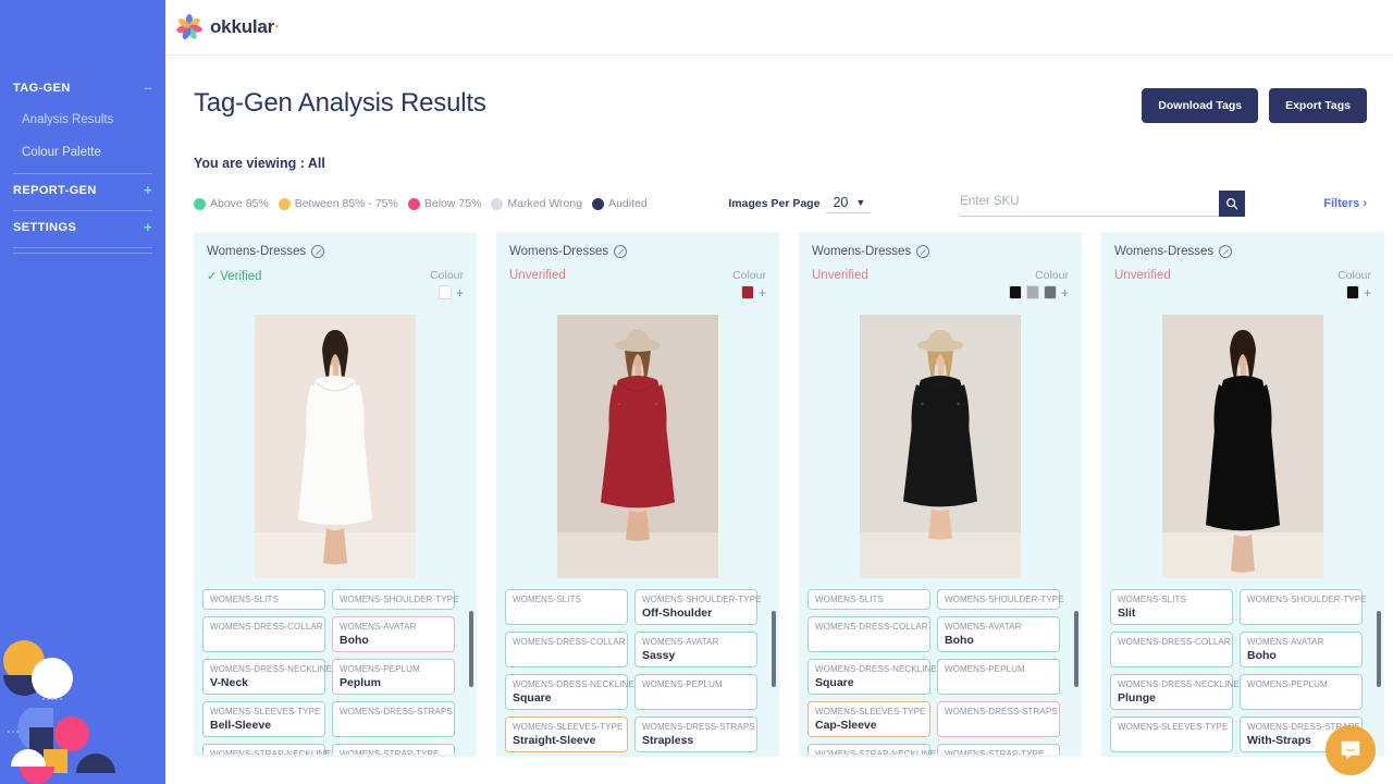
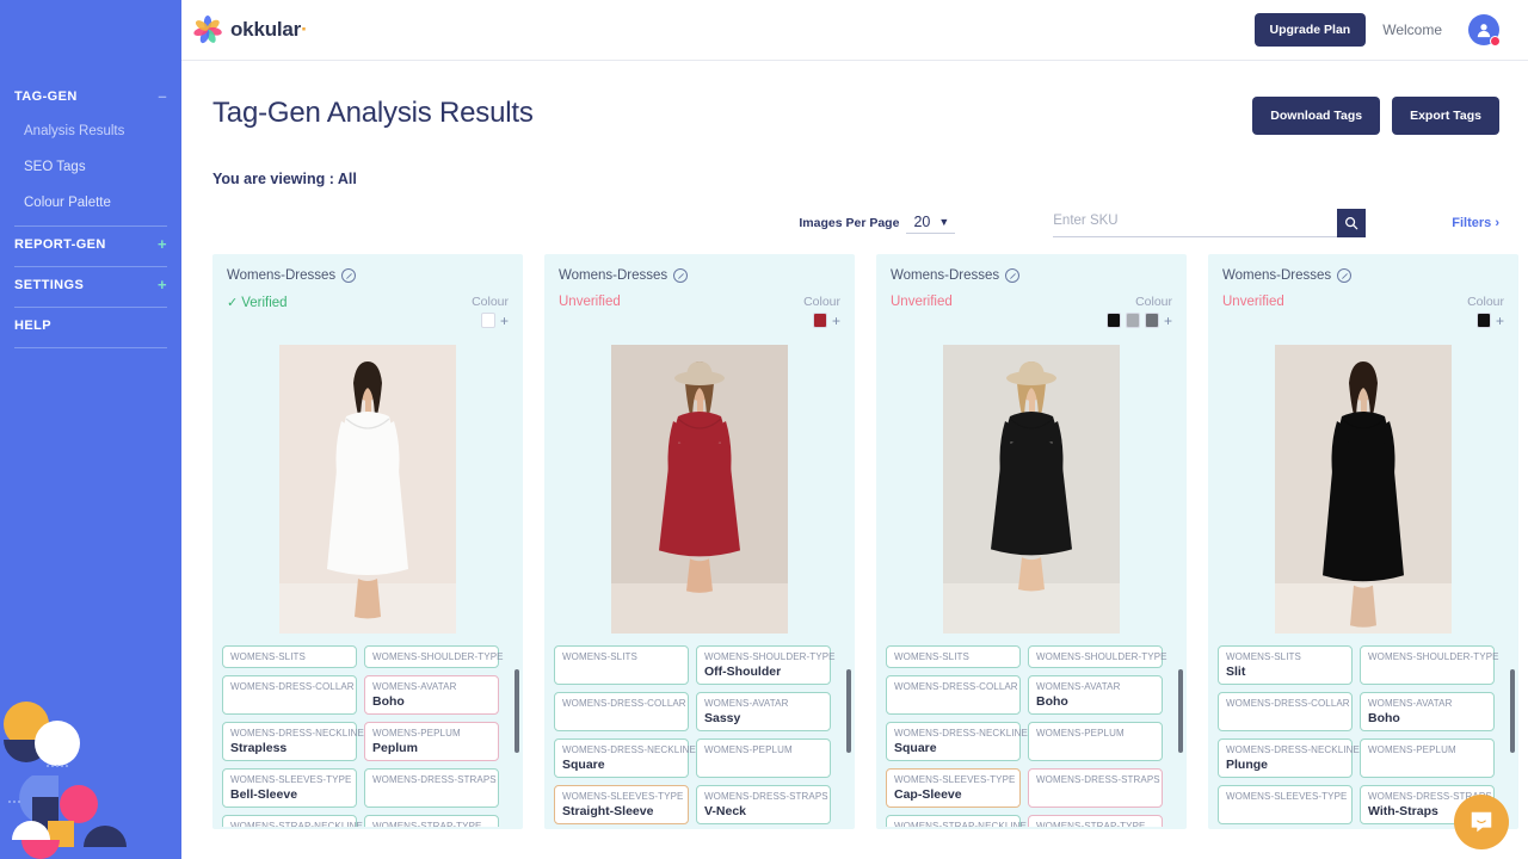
  TAG-GEN
  –
  Analysis Results
+ SEO Tags
  Colour Palette
  REPORT-GEN
  +
  SETTINGS
  +
+ HELP
  okkular·
+ Upgrade Plan
+ Welcome
  Tag-Gen Analysis Results
  Download Tags
  Export Tags
  You are viewing : All
- Above 85%
- Between 85% - 75%
- Below 75%
- Marked Wrong
- Audited
  Images Per Page
  20
  ▼
  Enter SKU
  Filters ›
  Womens-Dresses
  ✓ Verified
  Colour
  +
  WOMENS-SLITS
  WOMENS-SHOULDER-TYPE
  WOMENS-DRESS-COLLAR
  WOMENS-AVATAR
  Boho
  WOMENS-DRESS-NECKLINE
- V-Neck
+ Strapless
  WOMENS-PEPLUM
  Peplum
  WOMENS-SLEEVES-TYPE
  Bell-Sleeve
  WOMENS-DRESS-STRAPS
  WOMENS-STRAP-NECKLINE
  WOMENS-STRAP-TYPE
  Womens-Dresses
  Unverified
  Colour
  +
  WOMENS-SLITS
  WOMENS-SHOULDER-TYPE
  Off-Shoulder
  WOMENS-DRESS-COLLAR
  WOMENS-AVATAR
  Sassy
  WOMENS-DRESS-NECKLINE
  Square
  WOMENS-PEPLUM
  WOMENS-SLEEVES-TYPE
  Straight-Sleeve
  WOMENS-DRESS-STRAPS
- Strapless
+ V-Neck
  Womens-Dresses
  Unverified
  Colour
  +
  WOMENS-SLITS
  WOMENS-SHOULDER-TYPE
  WOMENS-DRESS-COLLAR
  WOMENS-AVATAR
  Boho
  WOMENS-DRESS-NECKLINE
  Square
  WOMENS-PEPLUM
  WOMENS-SLEEVES-TYPE
  Cap-Sleeve
  WOMENS-DRESS-STRAPS
  WOMENS-STRAP-NECKLINE
  WOMENS-STRAP-TYPE
  Womens-Dresses
  Unverified
  Colour
  +
  WOMENS-SLITS
  Slit
  WOMENS-SHOULDER-TYPE
  WOMENS-DRESS-COLLAR
  WOMENS-AVATAR
  Boho
  WOMENS-DRESS-NECKLINE
  Plunge
  WOMENS-PEPLUM
  WOMENS-SLEEVES-TYPE
  WOMENS-DRESS-ST
  With-Straps
